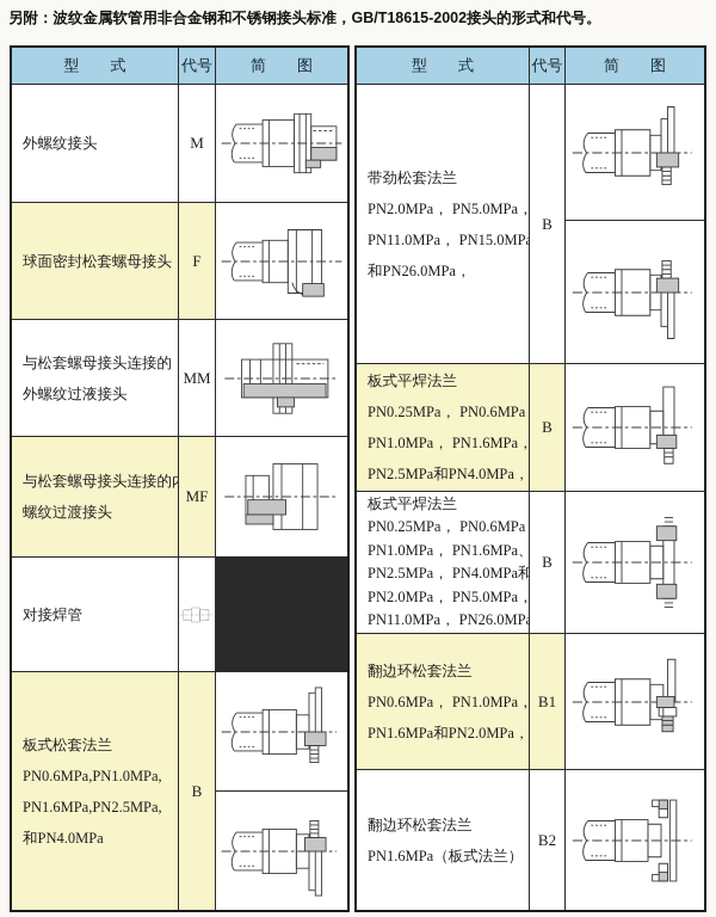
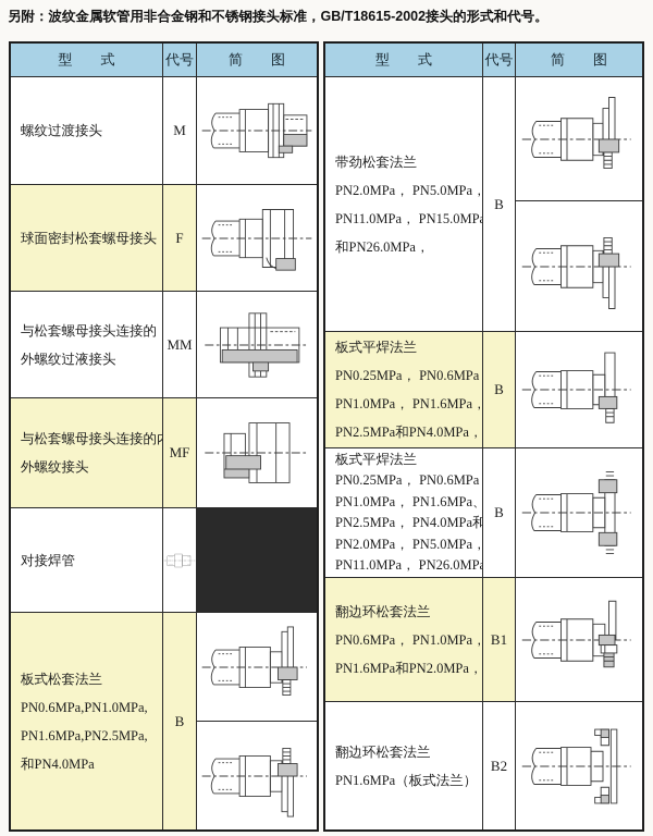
  另附：波纹金属软管用非合金钢和不锈钢接头标准，GB/T18615-2002接头的形式和代号。
  型 式
  代号
  简 图
- 外螺纹接头
+ 螺纹过渡接头
  M
  球面密封松套螺母接头
  F
  与松套螺母接头连接的
  外螺纹过液接头
  MM
  与松套螺母接头连接的
- 螺纹过渡接头
+ 外螺纹接头
  MF
  对接焊管
  板式松套法兰
  PN0.6MPa,PN1.0MPa,
  PN1.6MPa,PN2.5MPa,
  和PN4.0MPa
  B
  型 式
  代号
  简 图
  带劲松套法兰
  PN2.0MPa， PN5.0MPa，
  PN11.0MPa， PN15.0MP
  和PN26.0MPa，
  B
  板式平焊法兰
  PN0.25MPa， PN0.6MPa
  PN1.0MPa， PN1.6MPa，
  PN2.5MPa和PN4.0MPa，
  B
  板式平焊法兰
  PN0.25MPa， PN0.6MPa
  PN1.0MPa， PN1.6MPa、
  PN2.5MPa， PN4.0MPa和
  PN2.0MPa， PN5.0MPa，
  PN11.0MPa， PN26.0MP
  B
  翻边环松套法兰
  PN0.6MPa， PN1.0MPa，
  PN1.6MPa和PN2.0MPa，
  B1
  翻边环松套法兰
  PN1.6MPa（板式法兰）
  B2
